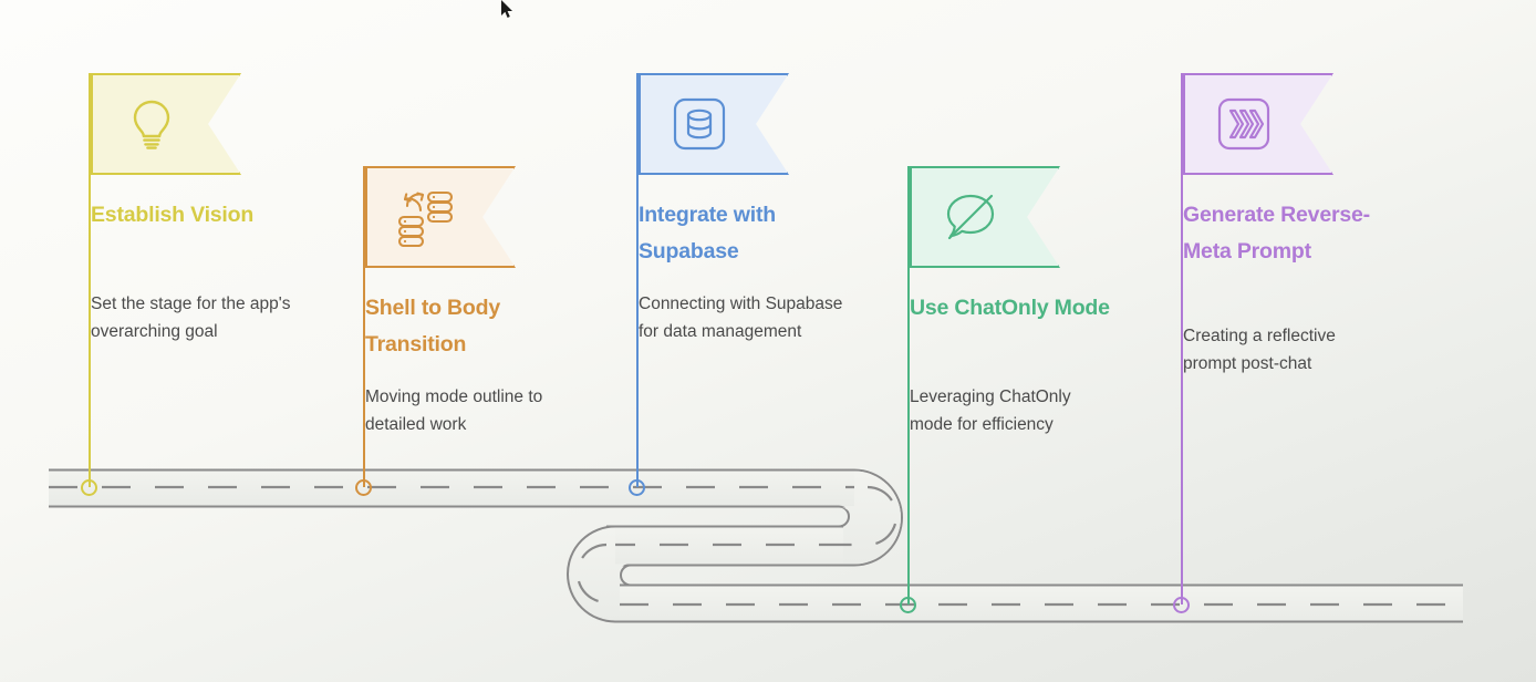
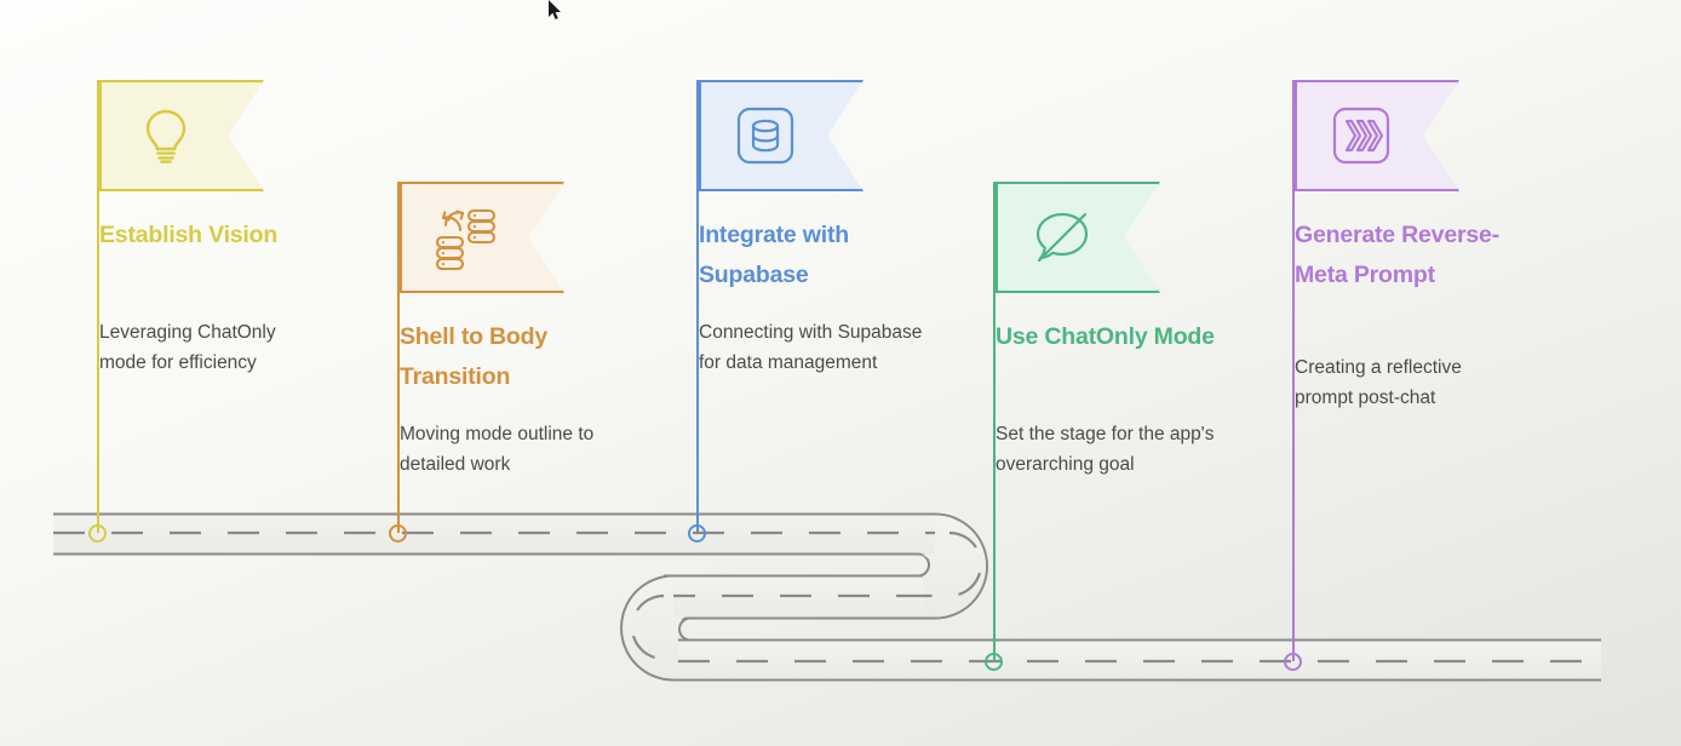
  Establish Vision
- Set the stage for the app's overarching goal
+ Leveraging ChatOnly mode for efficiency
  Shell to Body Transition
  Moving mode outline to detailed work
  Integrate with Supabase
  Connecting with Supabase for data management
  Use ChatOnly Mode
- Leveraging ChatOnly mode for efficiency
+ Set the stage for the app's overarching goal
  Generate Reverse-Meta Prompt
  Creating a reflective prompt post-chat
